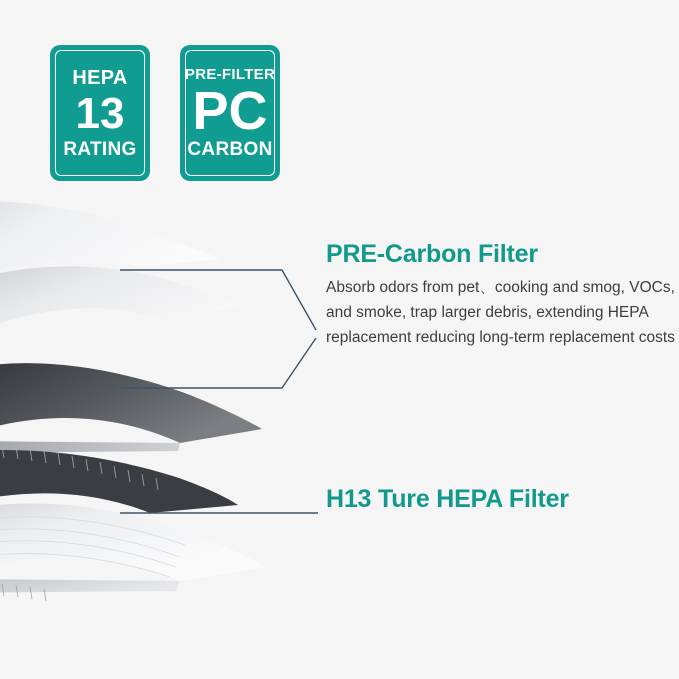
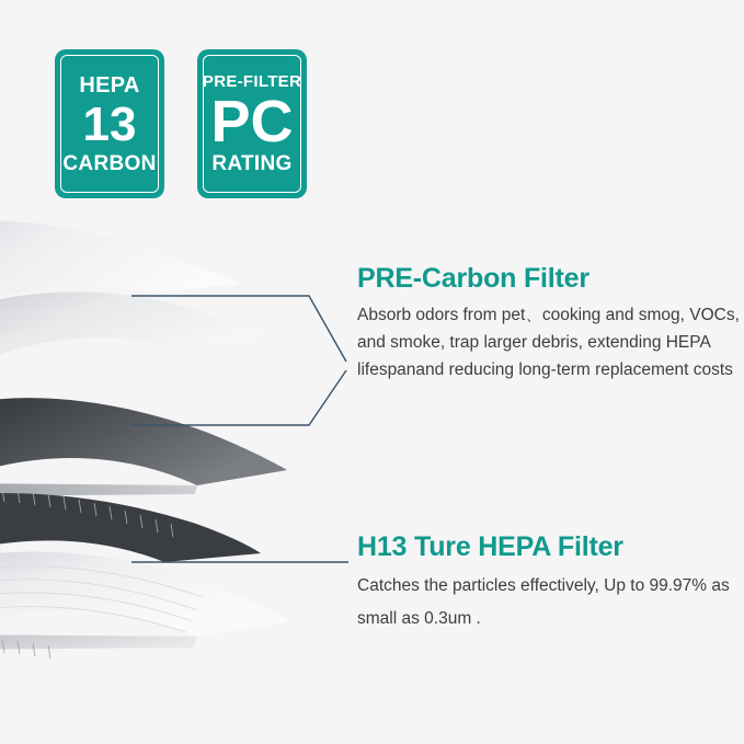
  HEPA
  13
- RATING
+ CARBON
  PRE-FILTER
  PC
- CARBON
+ RATING
  PRE-Carbon Filter
- Absorb odors from pet、cooking and smog, VOCs, and smoke, trap larger debris, extending HEPA replacement reducing long-term replacement costs
+ Absorb odors from pet、cooking and smog, VOCs, and smoke, trap larger debris, extending HEPA lifespanand reducing long-term replacement costs
  H13 Ture HEPA Filter
+ Catches the particles effectively, Up to 99.97% as small as 0.3um .
